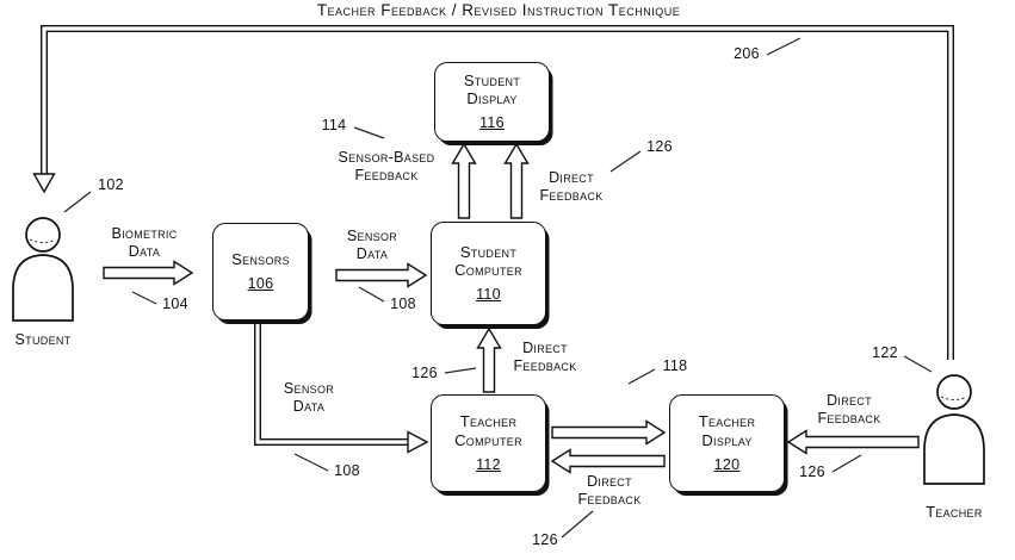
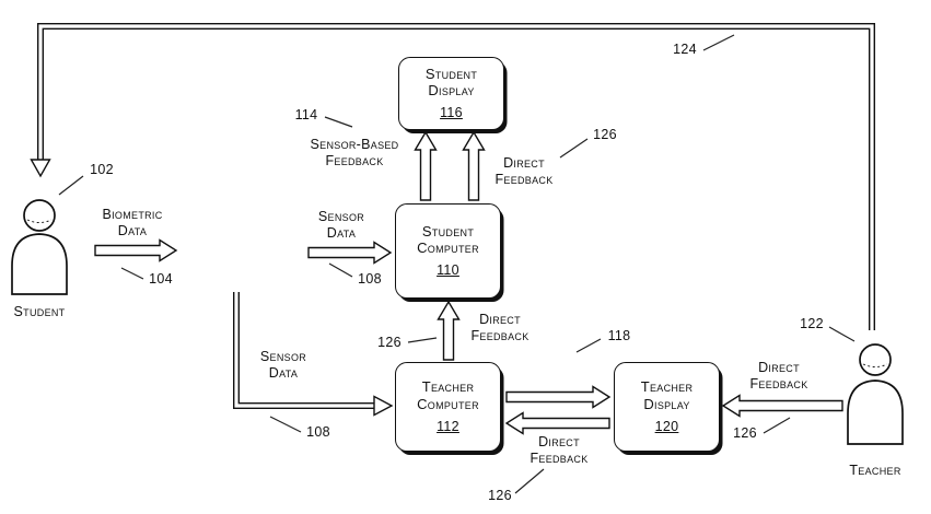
- Teacher Feedback / Revised Instruction Technique
- Sensors
- 106
  Student
  Computer
  110
  Student
  Display
  116
  Teacher
  Computer
  112
  Teacher
  Display
  120
  Biometric
  Data
  Sensor
  Data
  Sensor-Based
  Feedback
  Direct
  Feedback
  Direct
  Feedback
  Sensor
  Data
  Direct
  Feedback
  Direct
  Feedback
  Student
  Teacher
  102
  104
  108
  114
  126
  126
  108
  118
  126
  126
  122
- 206
+ 124
